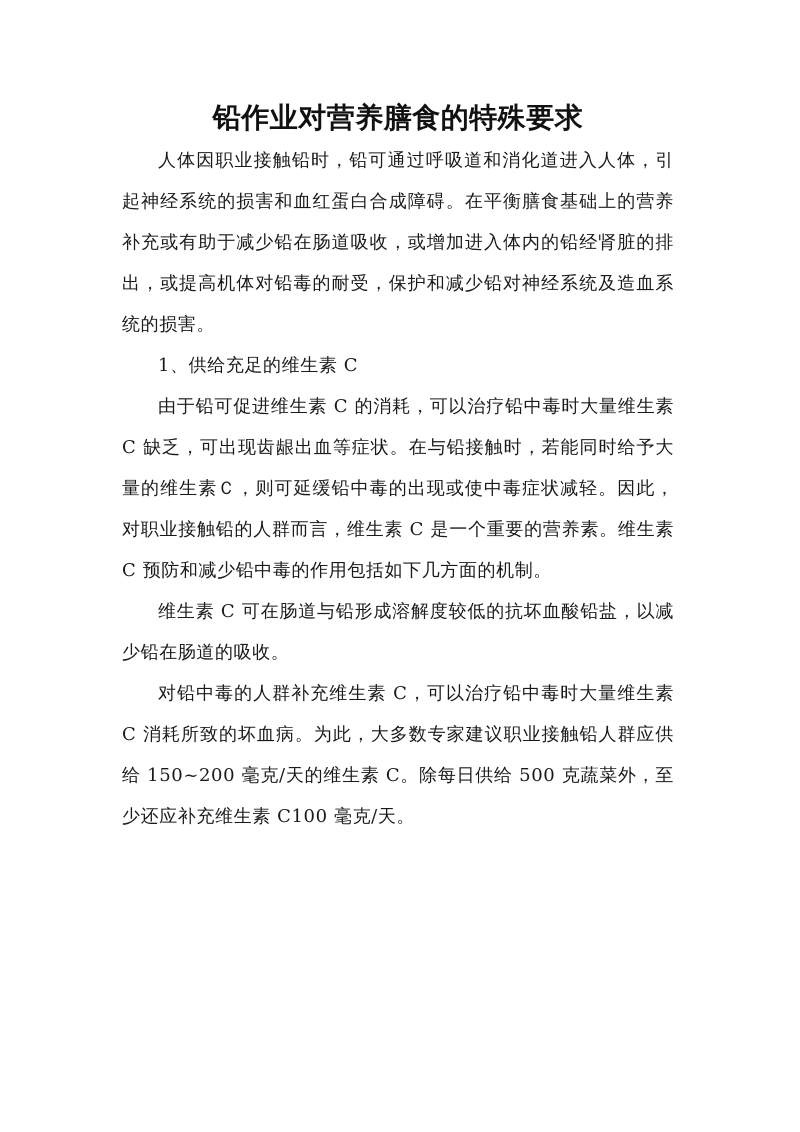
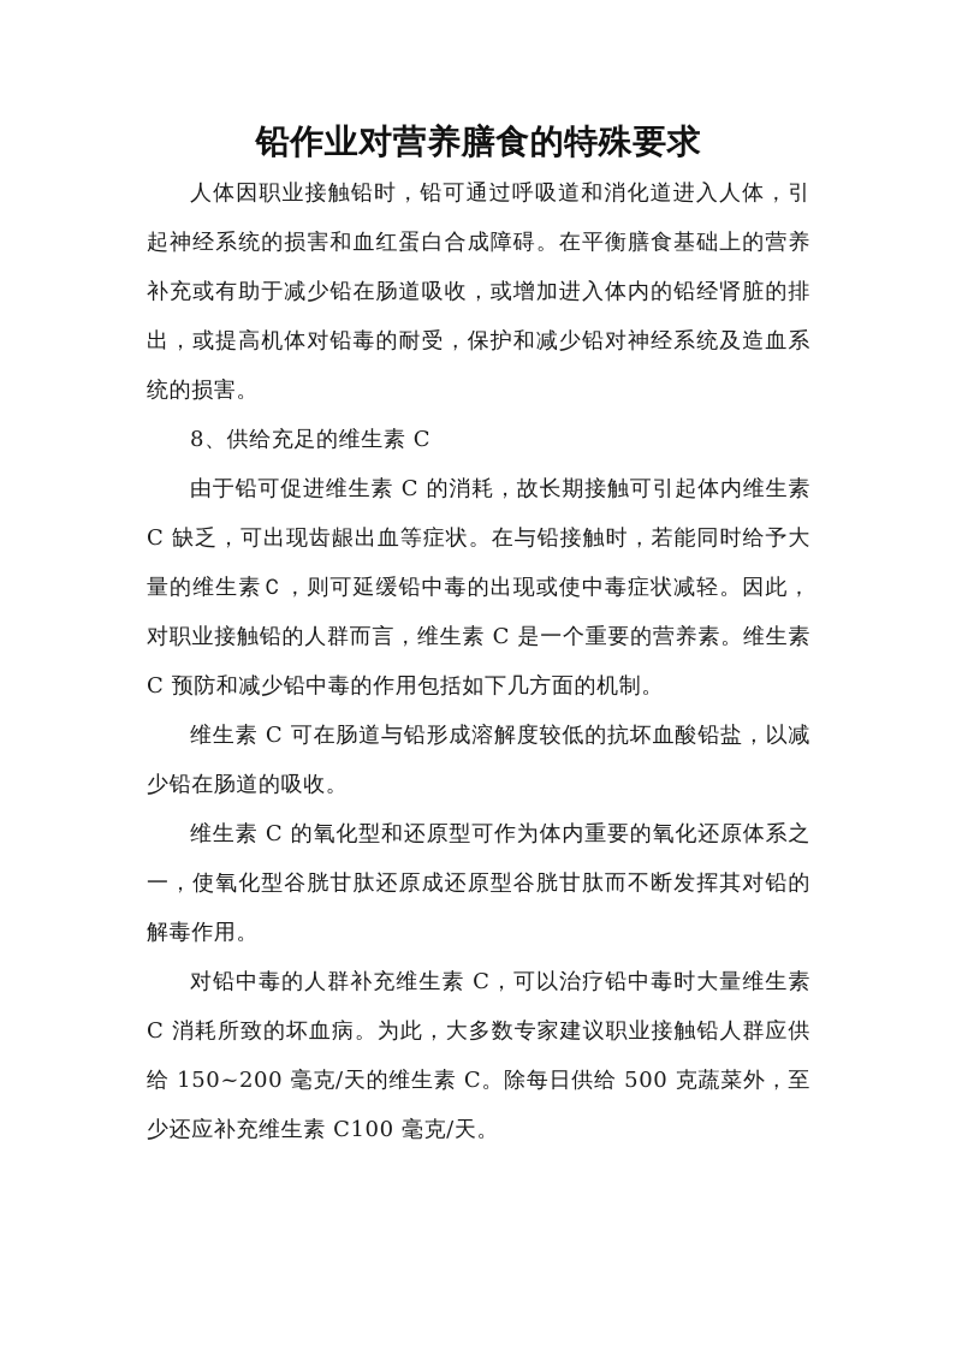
  铅作业对营养膳食的特殊要求
  人体因职业接触铅时，铅可通过呼吸道和消化道进入人体，引起神经系统的损害和血红蛋白合成障碍。在平衡膳食基础上的营养补充或有助于减少铅在肠道吸收，或增加进入体内的铅经肾脏的排出，或提高机体对铅毒的耐受，保护和减少铅对神经系统及造血系统的损害。
- 1、供给充足的维生素 C
+ 8、供给充足的维生素 C
- 由于铅可促进维生素 C 的消耗，可以治疗铅中毒时大量维生素 C 缺乏，可出现齿龈出血等症状。在与铅接触时，若能同时给予大量的维生素Ｃ，则可延缓铅中毒的出现或使中毒症状减轻。因此，对职业接触铅的人群而言，维生素 C 是一个重要的营养素。维生素 C 预防和减少铅中毒的作用包括如下几方面的机制。
+ 由于铅可促进维生素 C 的消耗，故长期接触可引起体内维生素 C 缺乏，可出现齿龈出血等症状。在与铅接触时，若能同时给予大量的维生素Ｃ，则可延缓铅中毒的出现或使中毒症状减轻。因此，对职业接触铅的人群而言，维生素 C 是一个重要的营养素。维生素 C 预防和减少铅中毒的作用包括如下几方面的机制。
  维生素 C 可在肠道与铅形成溶解度较低的抗坏血酸铅盐，以减少铅在肠道的吸收。
+ 维生素 C 的氧化型和还原型可作为体内重要的氧化还原体系之一，使氧化型谷胱甘肽还原成还原型谷胱甘肽而不断发挥其对铅的解毒作用。
  对铅中毒的人群补充维生素 C，可以治疗铅中毒时大量维生素 C 消耗所致的坏血病。为此，大多数专家建议职业接触铅人群应供给 150~200 毫克/天的维生素 C。除每日供给 500 克蔬菜外，至少还应补充维生素 C100 毫克/天。
